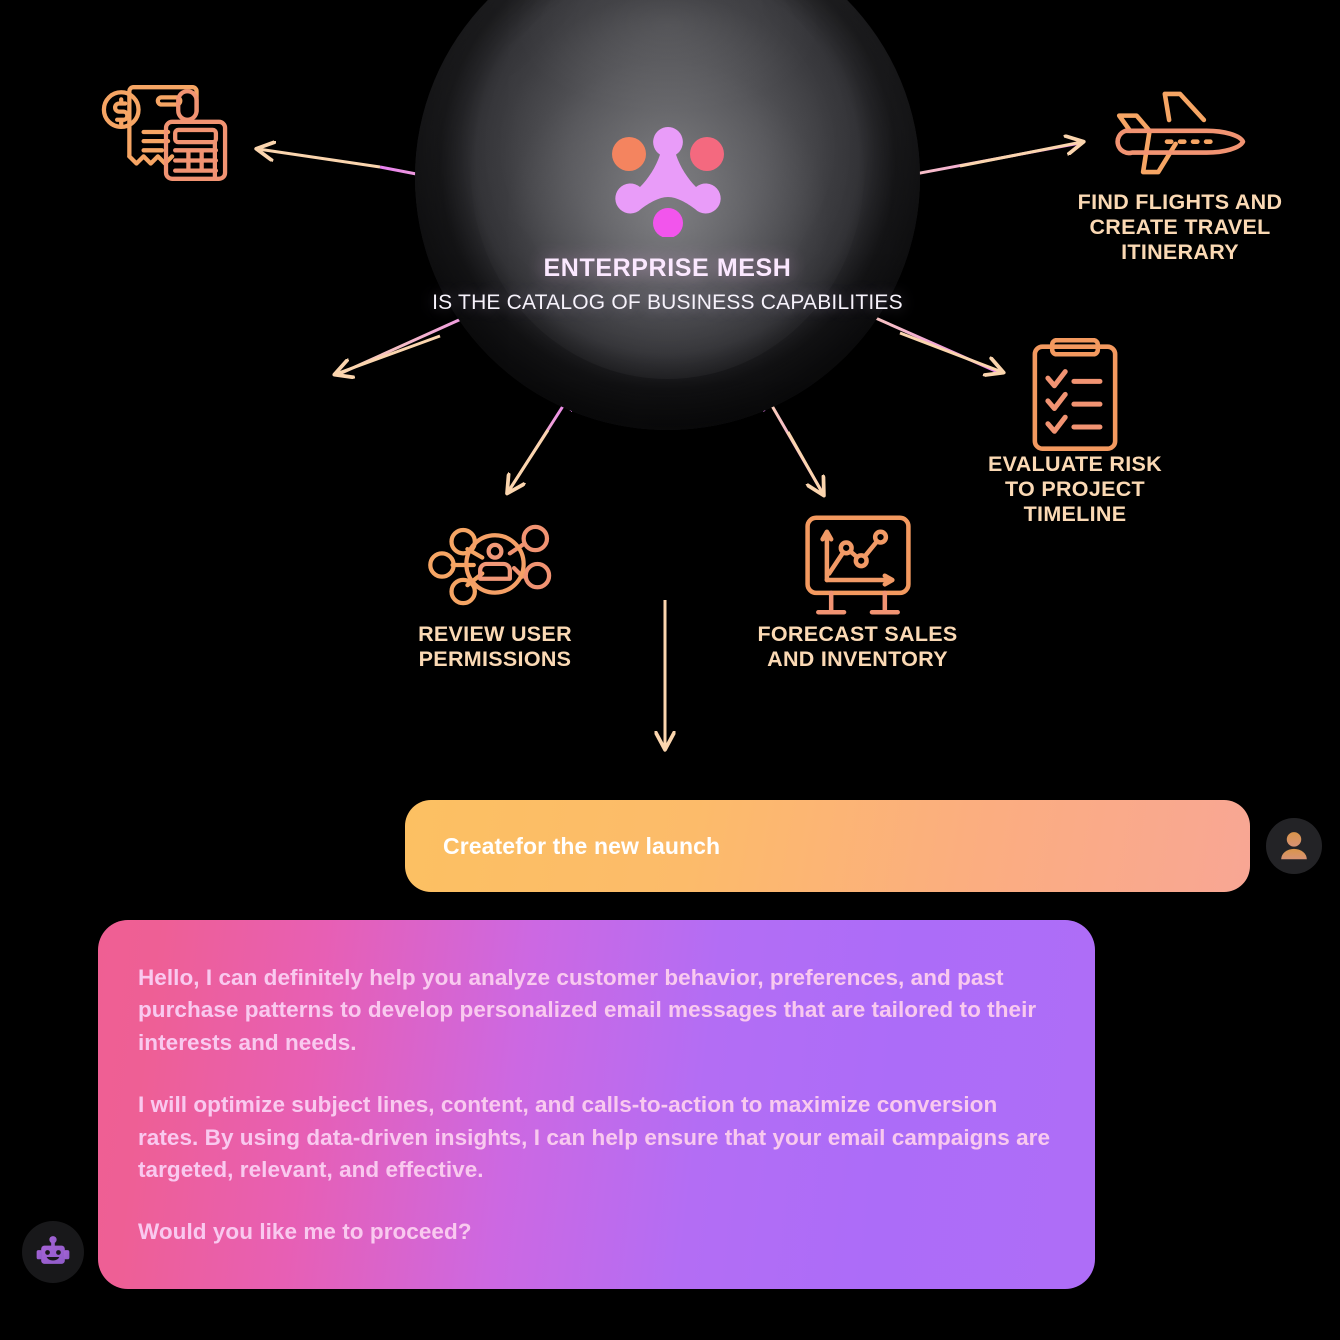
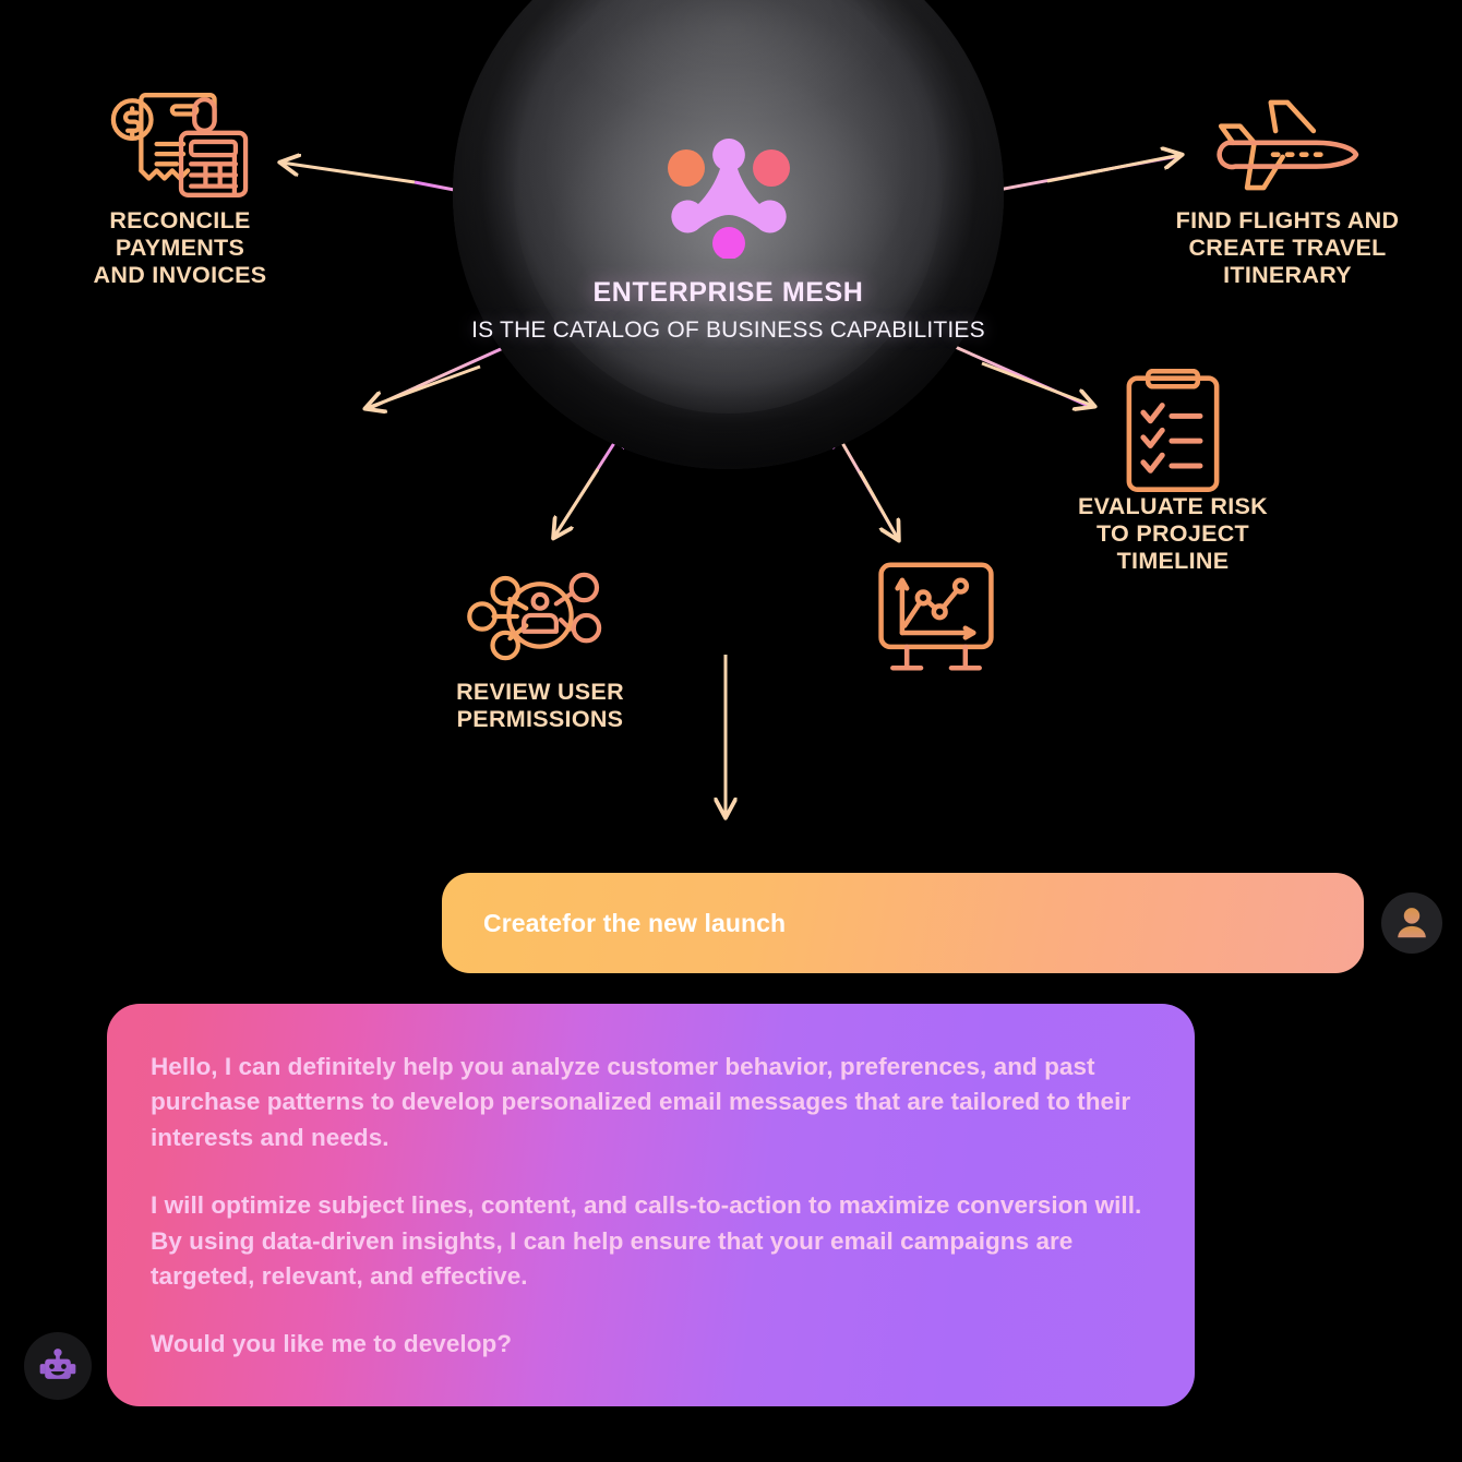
  ENTERPRISE MESH
  IS THE CATALOG OF BUSINESS CAPABILITIES
+ RECONCILE
+ PAYMENTS
+ AND INVOICES
  FIND FLIGHTS AND
  CREATE TRAVEL
  ITINERARY
  EVALUATE RISK
  TO PROJECT
  TIMELINE
  REVIEW USER
  PERMISSIONS
- FORECAST SALES
- AND INVENTORY
  Create
  for the new launch
  Hello, I can definitely help you analyze customer behavior, preferences, and past purchase patterns to develop personalized email messages that are tailored to their interests and needs.
- I will optimize subject lines, content, and calls-to-action to maximize conversion rates. By using data-driven insights, I can help ensure that your email campaigns are targeted, relevant, and effective.
+ I will optimize subject lines, content, and calls-to-action to maximize conversion will. By using data-driven insights, I can help ensure that your email campaigns are targeted, relevant, and effective.
- Would you like me to proceed?
+ Would you like me to develop?
